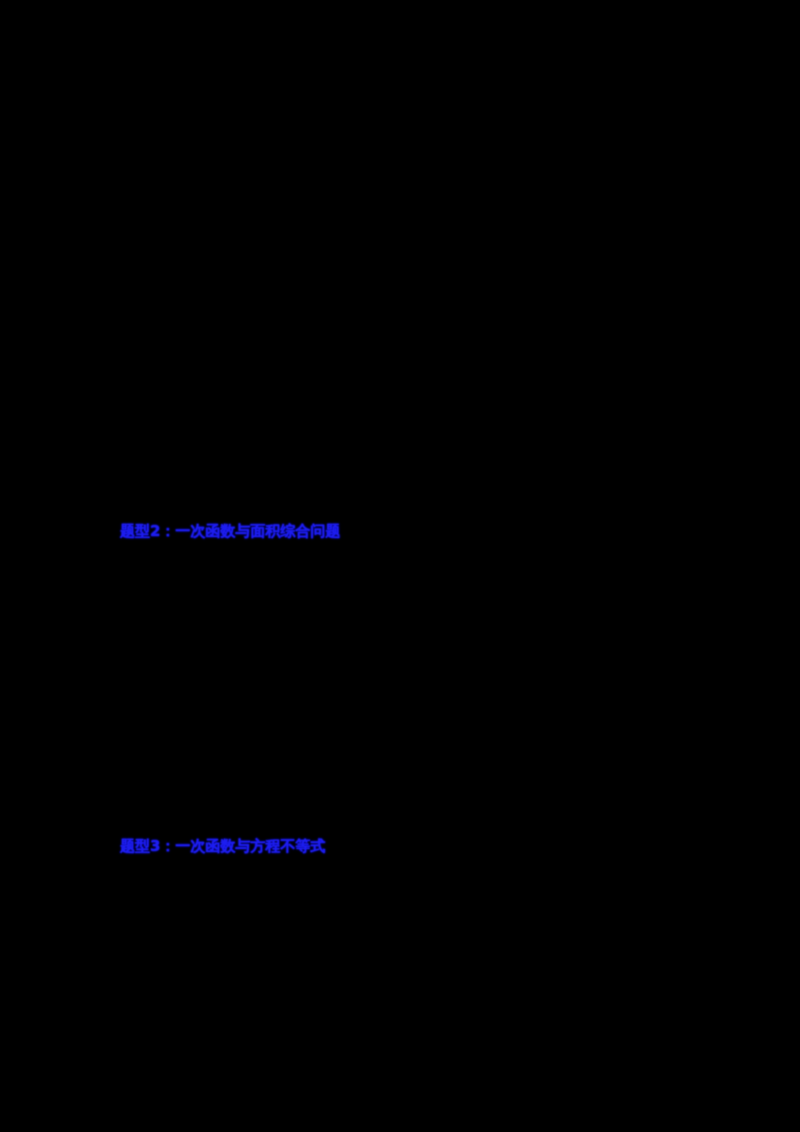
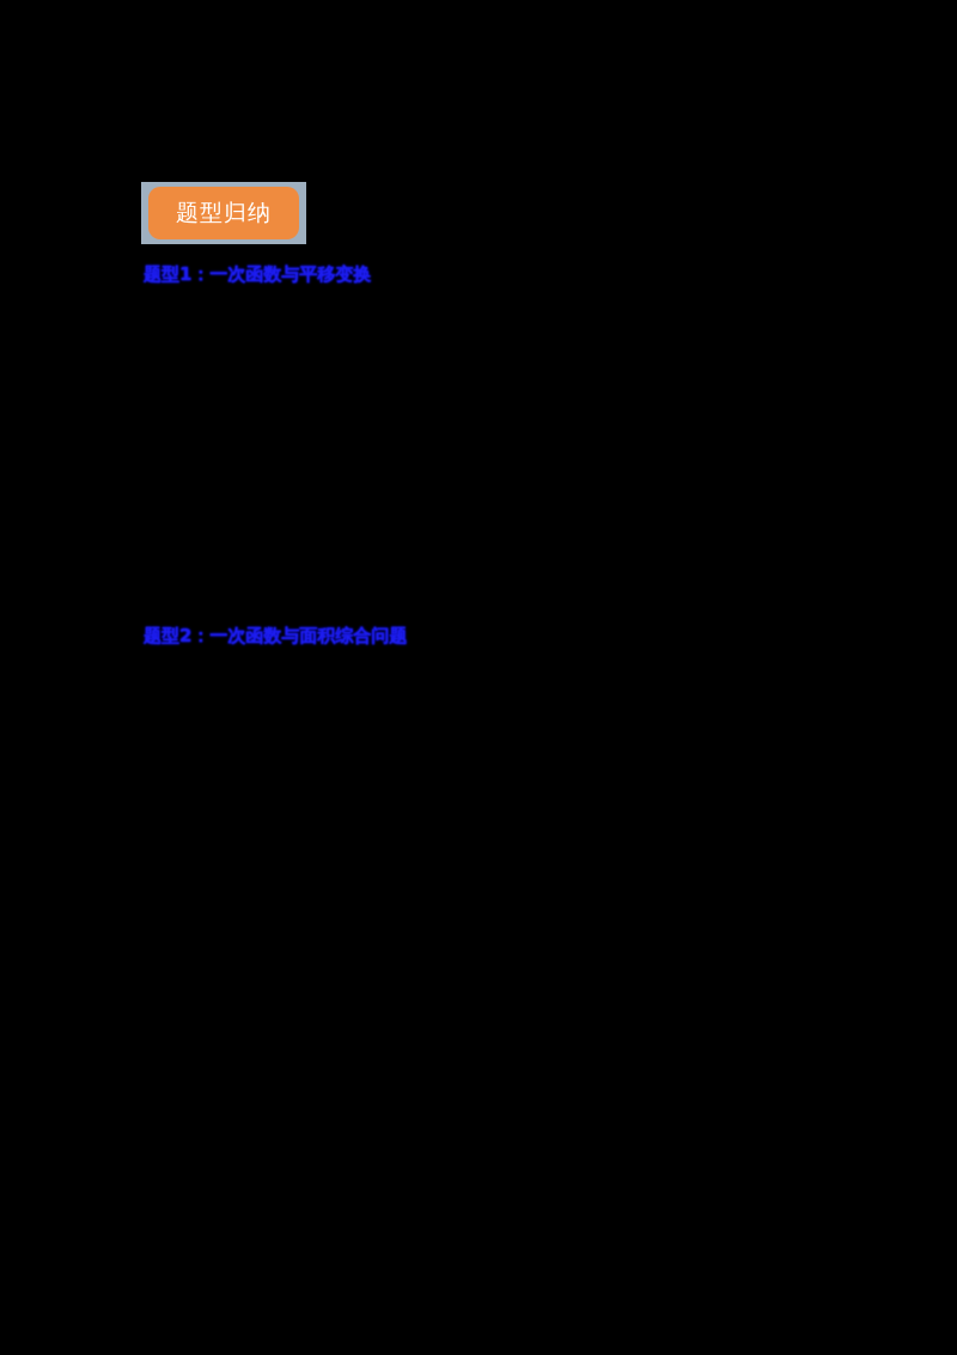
+ 题型归纳
+ 题型1：一次函数与平移变换
  题型2：一次函数与面积综合问题
- 题型3：一次函数与方程不等式
